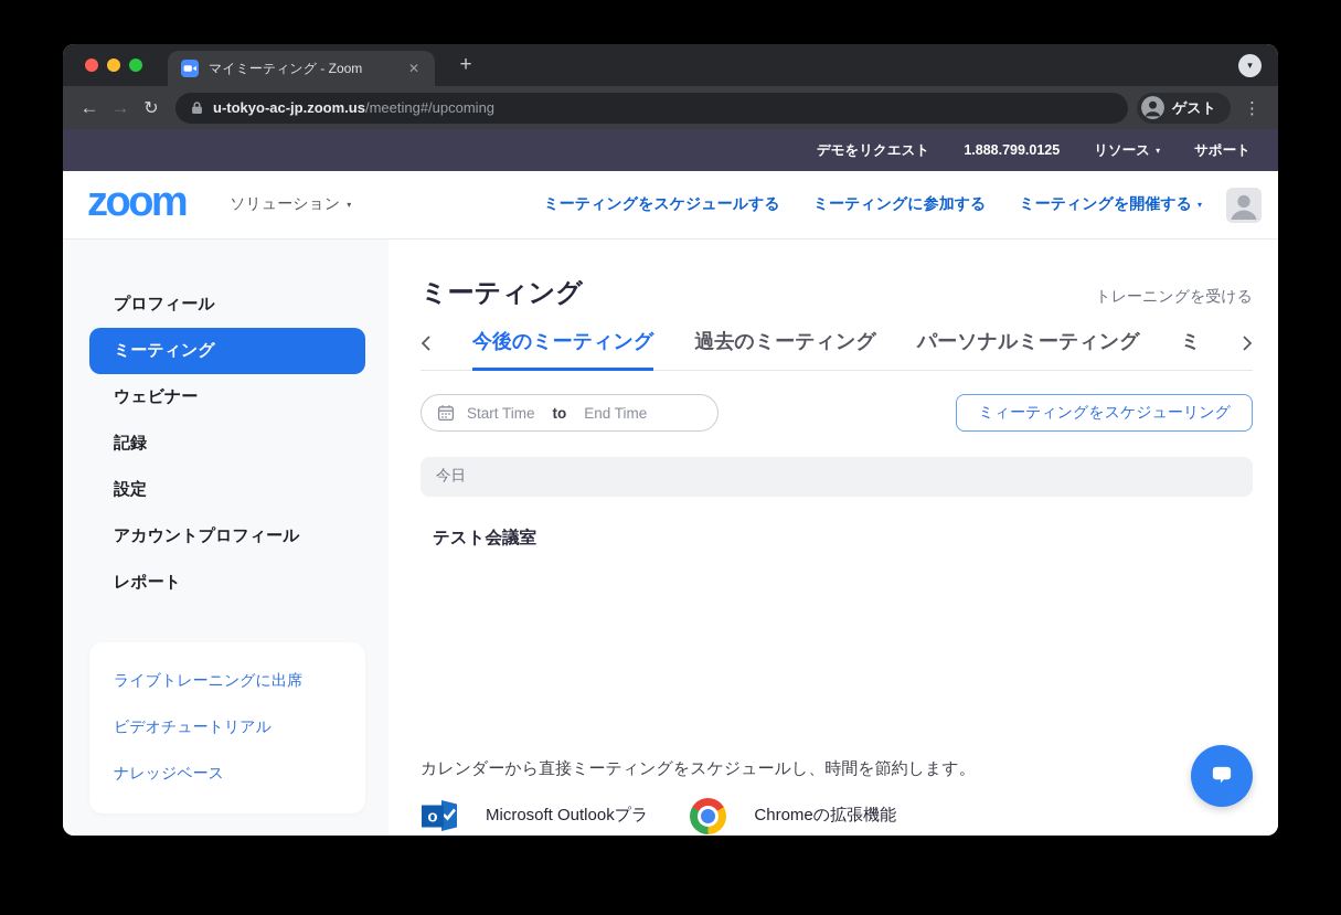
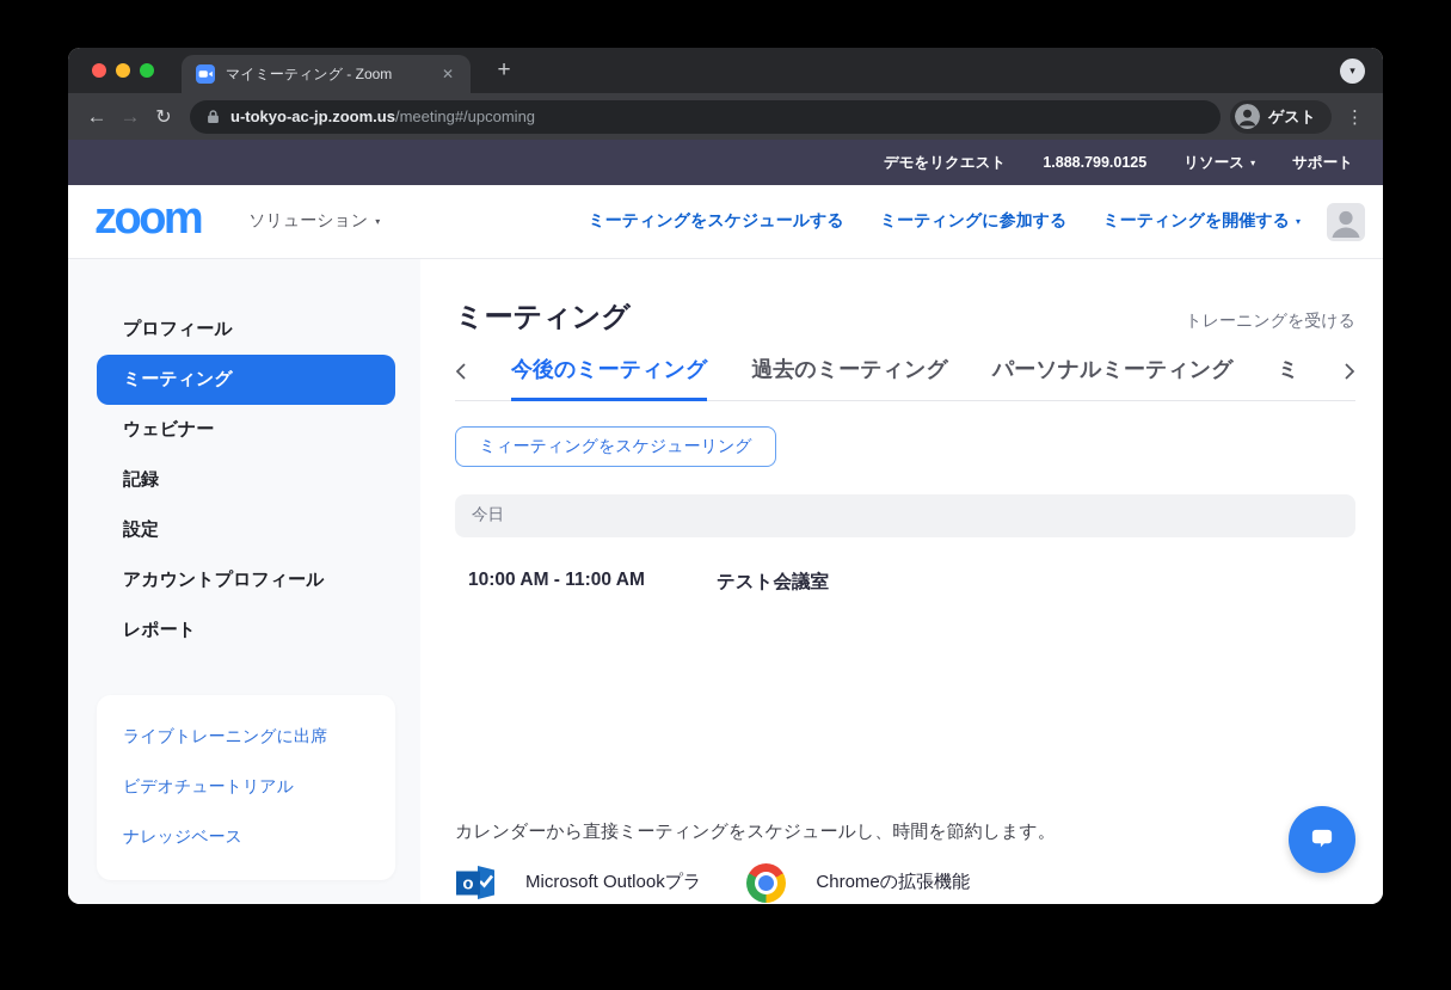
  マイミーティング - Zoom
  ✕
  +
  ▾
  ←
  →
  ↻
  u-tokyo-ac-jp.zoom.us/meeting#/upcoming
  ゲスト
  ⋮
  デモをリクエスト
  1.888.799.0125
  リソース
  ▾
  サポート
  zoom
  ソリューション
  ▾
  ミーティングをスケジュールする
  ミーティングに参加する
  ミーティングを開催する
  ▾
  プロフィール
  ミーティング
  ウェビナー
  記録
  設定
  アカウントプロフィール
  レポート
  ライブトレーニングに出席
  ビデオチュートリアル
  ナレッジベース
  ミーティング
  トレーニングを受ける
  今後のミーティング
  過去のミーティング
  パーソナルミーティング
  ミ
- Start Time
- to
- End Time
  ミィーティングをスケジューリング
  今日
+ 10:00 AM - 11:00 AM
  テスト会議室
  カレンダーから直接ミーティングをスケジュールし、時間を節約します。
  o
  Microsoft Outlookプラ
  Chromeの拡張機能
